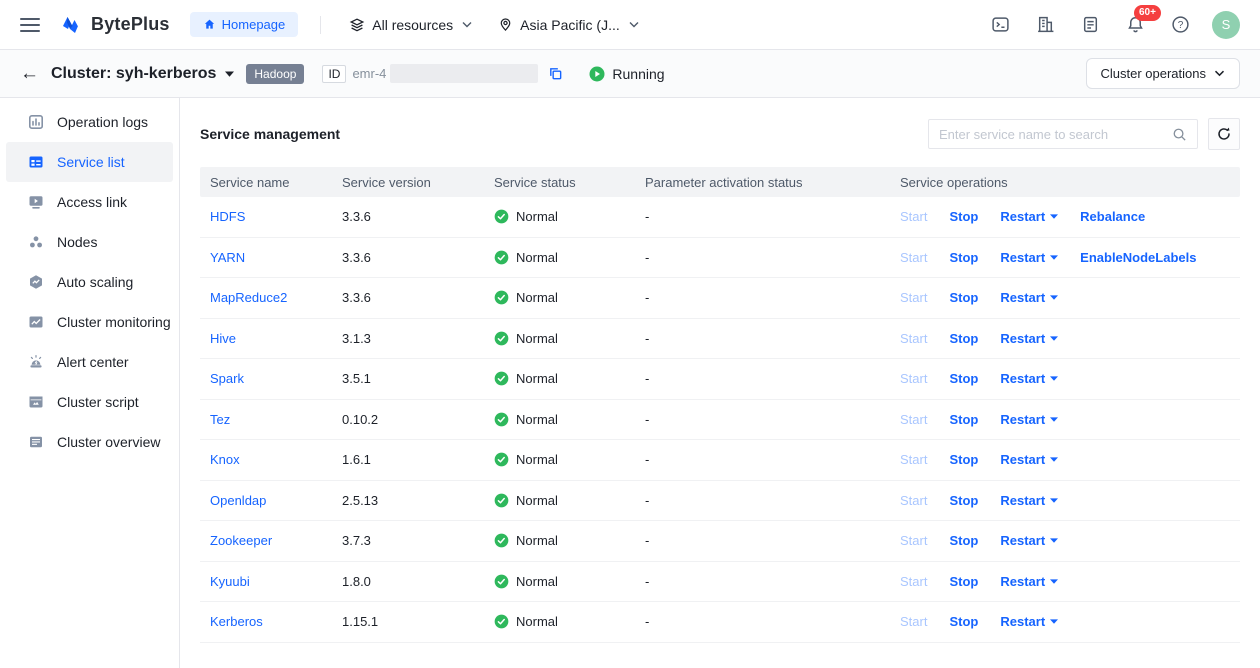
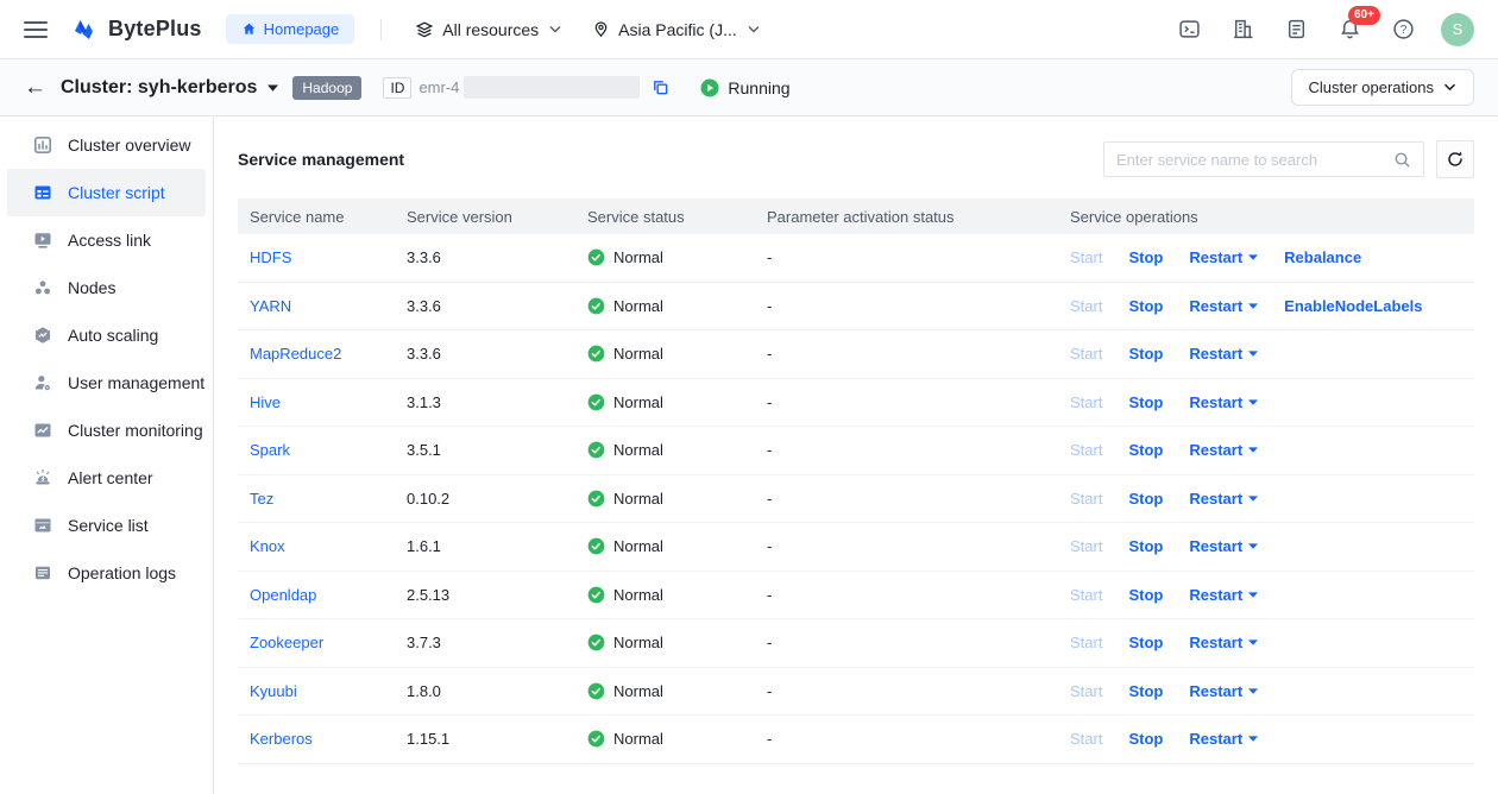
  BytePlus
  Homepage
  All resources
  Asia Pacific (J...
  60+
  ?
  S
  ←
  Cluster: syh-kerberos
  Hadoop
  ID
  emr-4
  Running
  Cluster operations
- Operation logs
+ Cluster overview
- Service list
+ Cluster script
  Access link
  Nodes
  Auto scaling
+ User management
  Cluster monitoring
  Alert center
- Cluster script
+ Service list
- Cluster overview
+ Operation logs
  Service management
  Enter service name to search
  Service name
  Service version
  Service status
  Parameter activation status
  Service operations
  HDFS
  3.3.6
  Normal
  -
  Start
  Stop
  Restart
  Rebalance
  YARN
  3.3.6
  Normal
  -
  Start
  Stop
  Restart
  EnableNodeLabels
  MapReduce2
  3.3.6
  Normal
  -
  Start
  Stop
  Restart
  Hive
  3.1.3
  Normal
  -
  Start
  Stop
  Restart
  Spark
  3.5.1
  Normal
  -
  Start
  Stop
  Restart
  Tez
  0.10.2
  Normal
  -
  Start
  Stop
  Restart
  Knox
  1.6.1
  Normal
  -
  Start
  Stop
  Restart
  Openldap
  2.5.13
  Normal
  -
  Start
  Stop
  Restart
  Zookeeper
  3.7.3
  Normal
  -
  Start
  Stop
  Restart
  Kyuubi
  1.8.0
  Normal
  -
  Start
  Stop
  Restart
  Kerberos
  1.15.1
  Normal
  -
  Start
  Stop
  Restart
